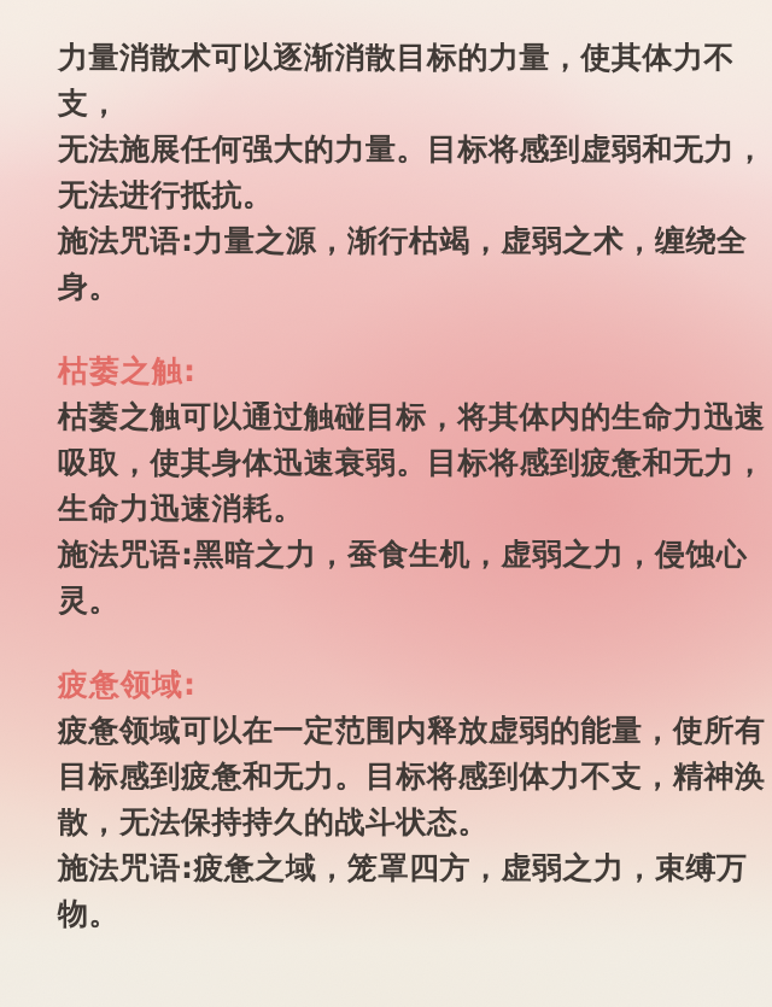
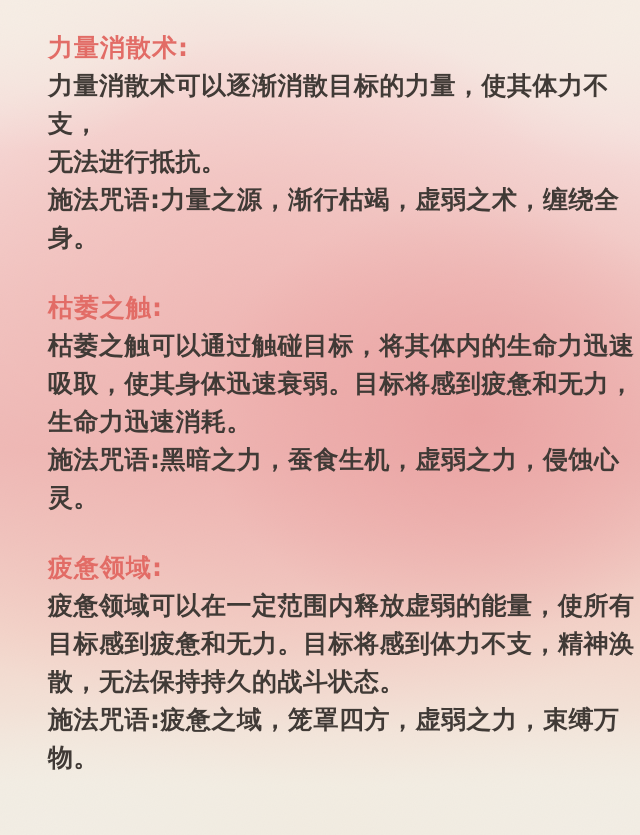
+ 力量消散术:
  力量消散术可以逐渐消散目标的力量，使其体力不
  支，
- 无法施展任何强大的力量。目标将感到虚弱和无力，
  无法进行抵抗。
  施法咒语:力量之源，渐行枯竭，虚弱之术，缠绕全
  身。
  枯萎之触:
  枯萎之触可以通过触碰目标，将其体内的生命力迅速
  吸取，使其身体迅速衰弱。目标将感到疲惫和无力，
  生命力迅速消耗。
  施法咒语:黑暗之力，蚕食生机，虚弱之力，侵蚀心
  灵。
  疲惫领域:
  疲惫领域可以在一定范围内释放虚弱的能量，使所有
  目标感到疲惫和无力。目标将感到体力不支，精神涣
  散，无法保持持久的战斗状态。
  施法咒语:疲惫之域，笼罩四方，虚弱之力，束缚万
  物。
